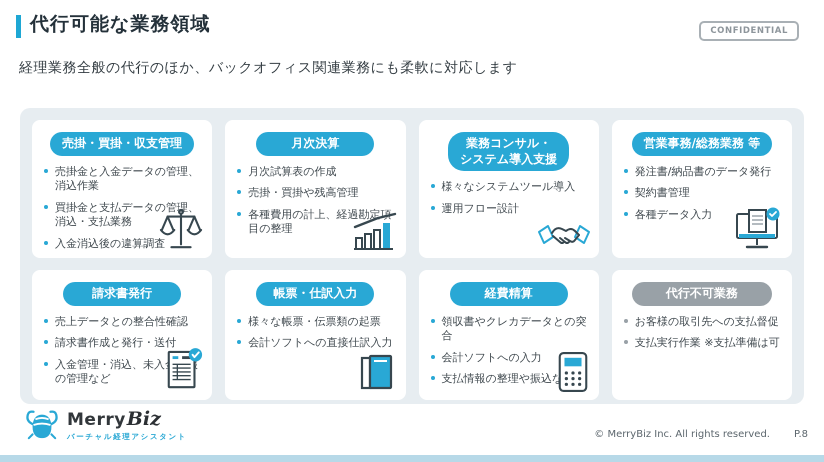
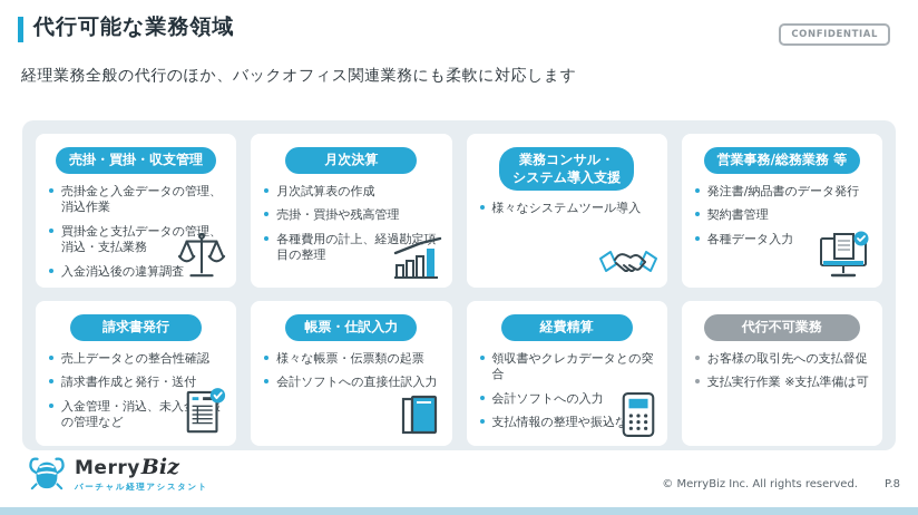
  代行可能な業務領域
  CONFIDENTIAL
  経理業務全般の代行のほか、バックオフィス関連業務にも柔軟に対応します
  売掛・買掛・収支管理
  売掛金と入金データの管理、消込作業
  買掛金と支払データの管理、消込・支払業務
  入金消込後の違算調査
  月次決算
  月次試算表の作成
  売掛・買掛や残高管理
  各種費用の計上、経過勘定項目の整理
  業務コンサル・
  システム導入支援
  様々なシステムツール導入
- 運用フロー設計
  営業事務/総務業務 等
  発注書/納品書のデータ発行
  契約書管理
  各種データ入力
  請求書発行
  売上データとの整合性確認
  請求書作成と発行・送付
  入金管理・消込、未入の管理など
  帳票・仕訳入力
  様々な帳票・伝票類の起票
  会計ソフトへの直接仕訳入力
  経費精算
  領収書やクレカデータとの突合
  会計ソフトへの入力
  支払情報の整理や振込な
  代行不可業務
  お客様の取引先への支払督促
  支払実行作業 ※支払準備は可
  Merry
  Biz
  バーチャル経理アシスタント
  © MerryBiz Inc. All rights reserved.
  P.8
